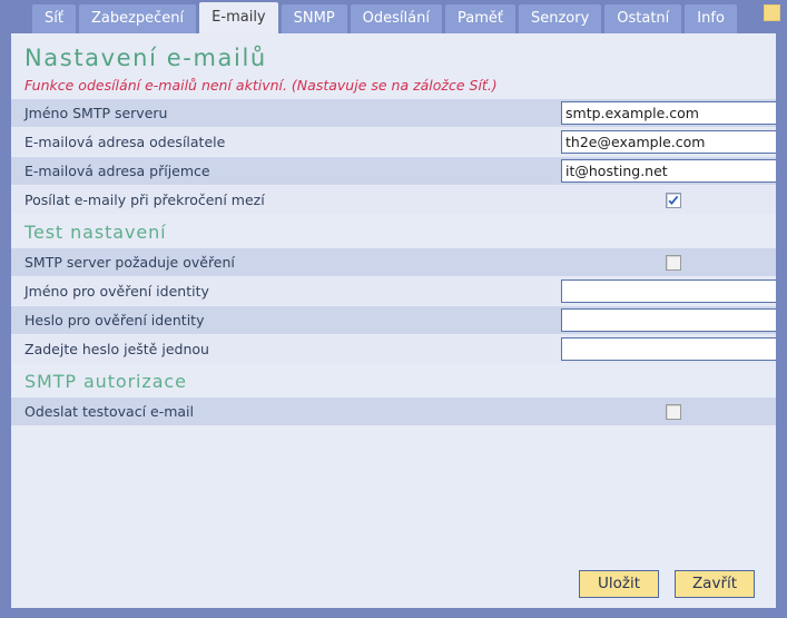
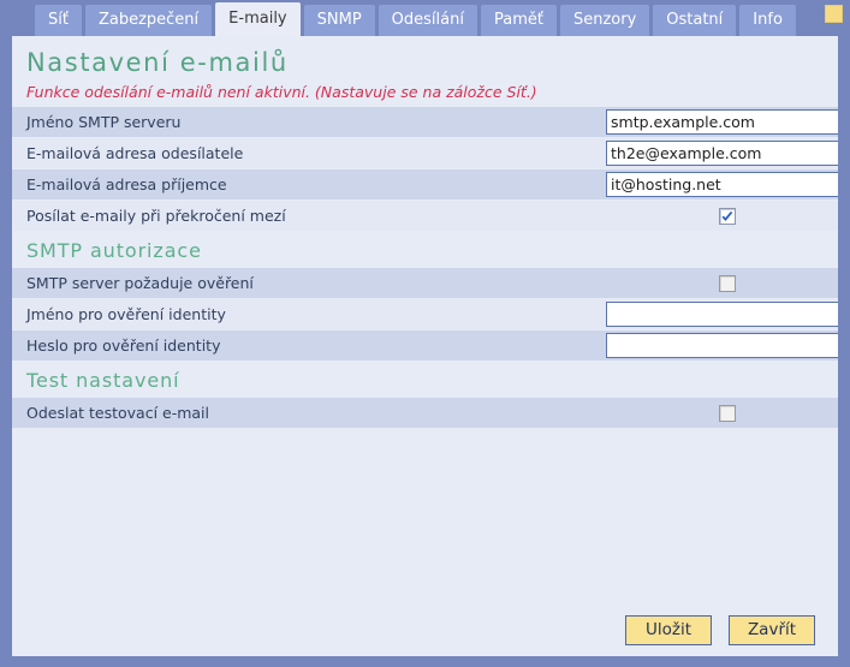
  Síť
  Zabezpečení
  E-maily
  SNMP
  Odesílání
  Paměť
  Senzory
  Ostatní
  Info
  Nastavení e-mailů
  Funkce odesílání e-mailů není aktivní. (Nastavuje se na záložce Síť.)
  Jméno SMTP serveru
  smtp.example.com
  E-mailová adresa odesílatele
  th2e@example.com
  E-mailová adresa příjemce
  it@hosting.net
  Posílat e-maily při překročení mezí
- Test nastavení
+ SMTP autorizace
  SMTP server požaduje ověření
  Jméno pro ověření identity
  Heslo pro ověření identity
- Zadejte heslo ještě jednou
- SMTP autorizace
+ Test nastavení
  Odeslat testovací e-mail
  Uložit
  Zavřít
